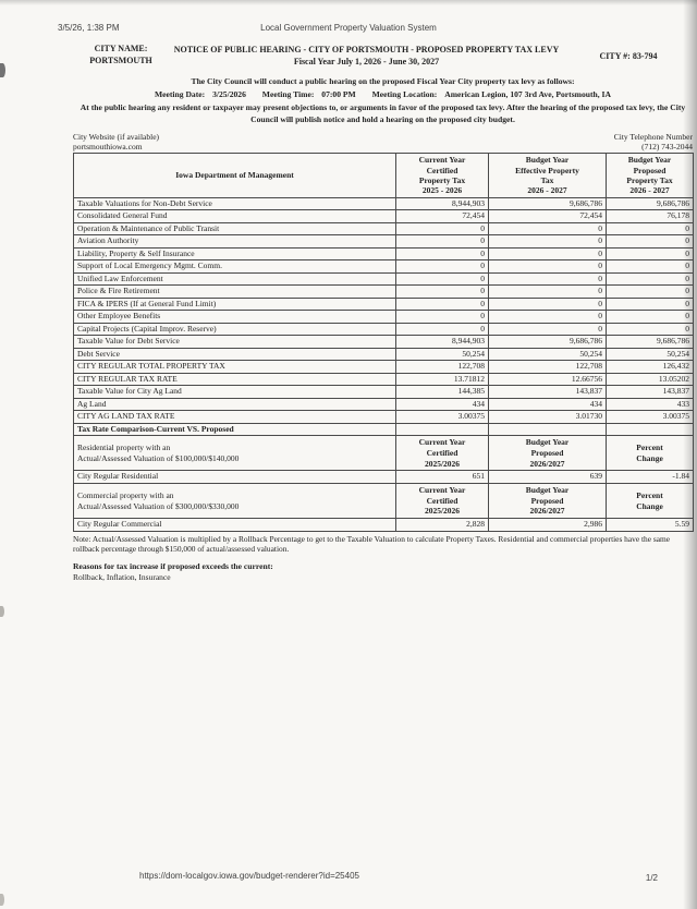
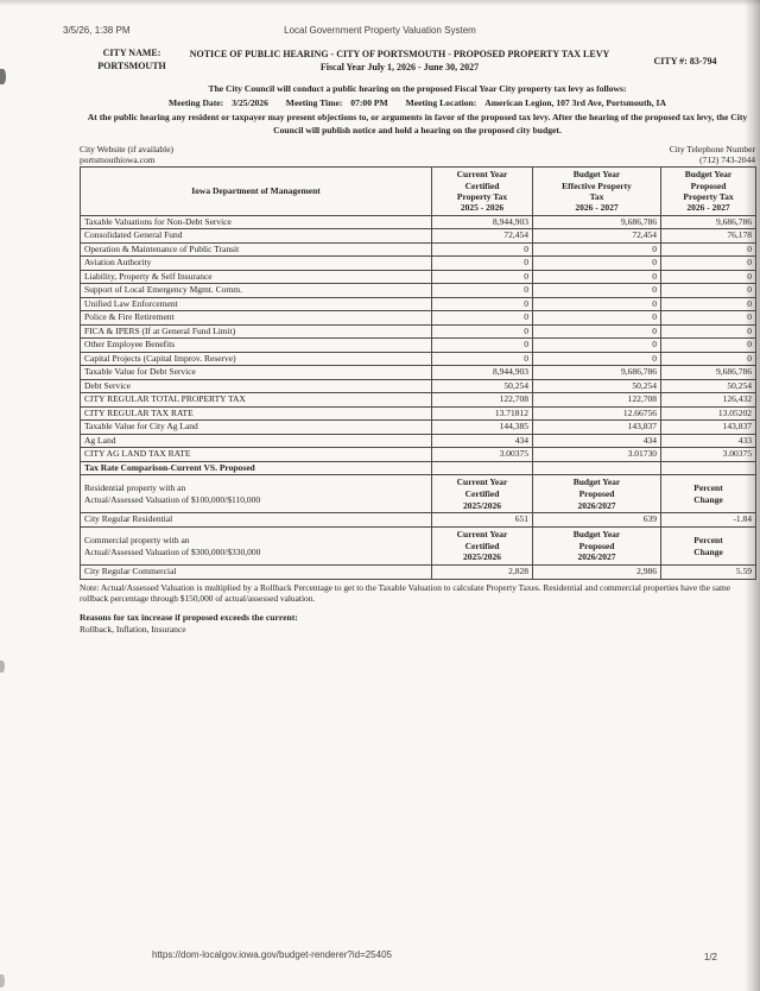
  3/5/26, 1:38 PM
  Local Government Property Valuation System
  CITY NAME:
  PORTSMOUTH
  NOTICE OF PUBLIC HEARING - CITY OF PORTSMOUTH - PROPOSED PROPERTY TAX LEVY
  Fiscal Year July 1, 2026 - June 30, 2027
  CITY #: 83-794
  The City Council will conduct a public hearing on the proposed Fiscal Year City property tax levy as follows:
  Meeting Date: 3/25/2026 Meeting Time: 07:00 PM Meeting Location: American Legion, 107 3rd Ave, Portsmouth, IA
  At the public hearing any resident or taxpayer may present objections to, or arguments in favor of the proposed tax levy. After the hearing of the proposed tax levy, the City Council will publish notice and hold a hearing on the proposed city budget.
  City Website (if available)
  portsmouthiowa.com
  City Telephone Number
  (712) 743-2044
  Iowa Department of Management	Current Year Certified Property Tax 2025 - 2026	Budget Year Effective Property Tax 2026 - 2027	Budget Year Proposed Property Tax 2026 - 2027
  Taxable Valuations for Non-Debt Service	8,944,903	9,686,786	9,686,786
  Consolidated General Fund	72,454	72,454	76,178
  Operation & Maintenance of Public Transit	0	0	0
  Aviation Authority	0	0	0
  Liability, Property & Self Insurance	0	0	0
  Support of Local Emergency Mgmt. Comm.	0	0	0
  Unified Law Enforcement	0	0	0
  Police & Fire Retirement	0	0	0
  FICA & IPERS (If at General Fund Limit)	0	0	0
  Other Employee Benefits	0	0	0
  Capital Projects (Capital Improv. Reserve)	0	0	0
  Taxable Value for Debt Service	8,944,903	9,686,786	9,686,786
  Debt Service	50,254	50,254	50,254
  CITY REGULAR TOTAL PROPERTY TAX	122,708	122,708	126,432
  CITY REGULAR TAX RATE	13.71812	12.66756	13.05202
  Taxable Value for City Ag Land	144,385	143,837	143,837
  Ag Land	434	434	433
  CITY AG LAND TAX RATE	3.00375	3.01730	3.00375
  Tax Rate Comparison-Current VS. Proposed
- Residential property with an Actual/Assessed Valuation of $100,000/$140,000	Current Year Certified 2025/2026	Budget Year Proposed 2026/2027	Percent Change
+ Residential property with an Actual/Assessed Valuation of $100,000/$110,000	Current Year Certified 2025/2026	Budget Year Proposed 2026/2027	Percent Change
  City Regular Residential	651	639	-1.84
  Commercial property with an Actual/Assessed Valuation of $300,000/$330,000	Current Year Certified 2025/2026	Budget Year Proposed 2026/2027	Percent Change
  City Regular Commercial	2,828	2,986	5.59
  Note: Actual/Assessed Valuation is multiplied by a Rollback Percentage to get to the Taxable Valuation to calculate Property Taxes. Residential and commercial properties have the same rollback percentage through $150,000 of actual/assessed valuation.
  Reasons for tax increase if proposed exceeds the current:
  Rollback, Inflation, Insurance
  https://dom-localgov.iowa.gov/budget-renderer?id=25405
  1/2
